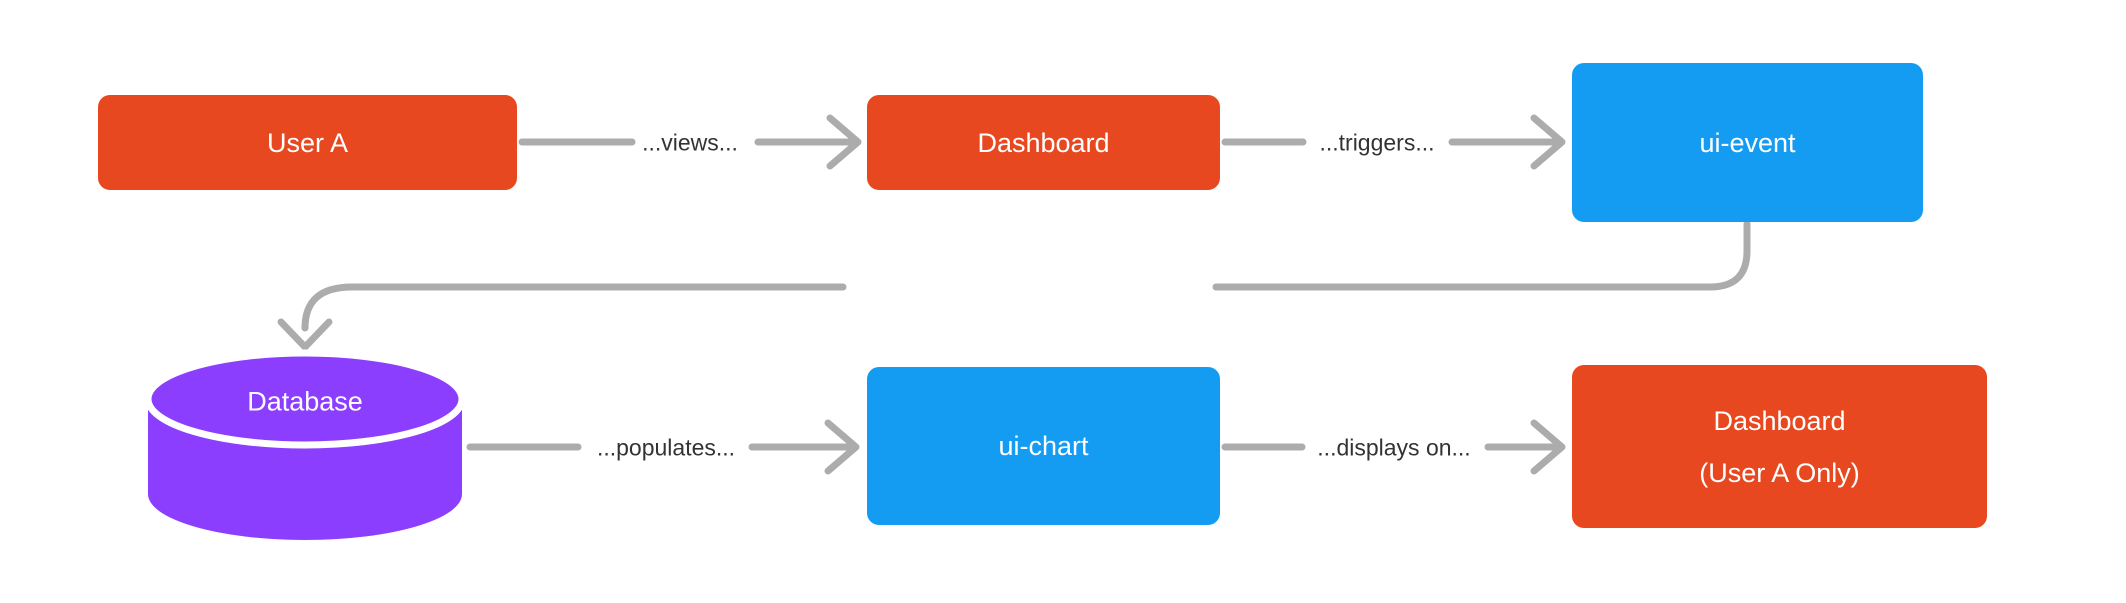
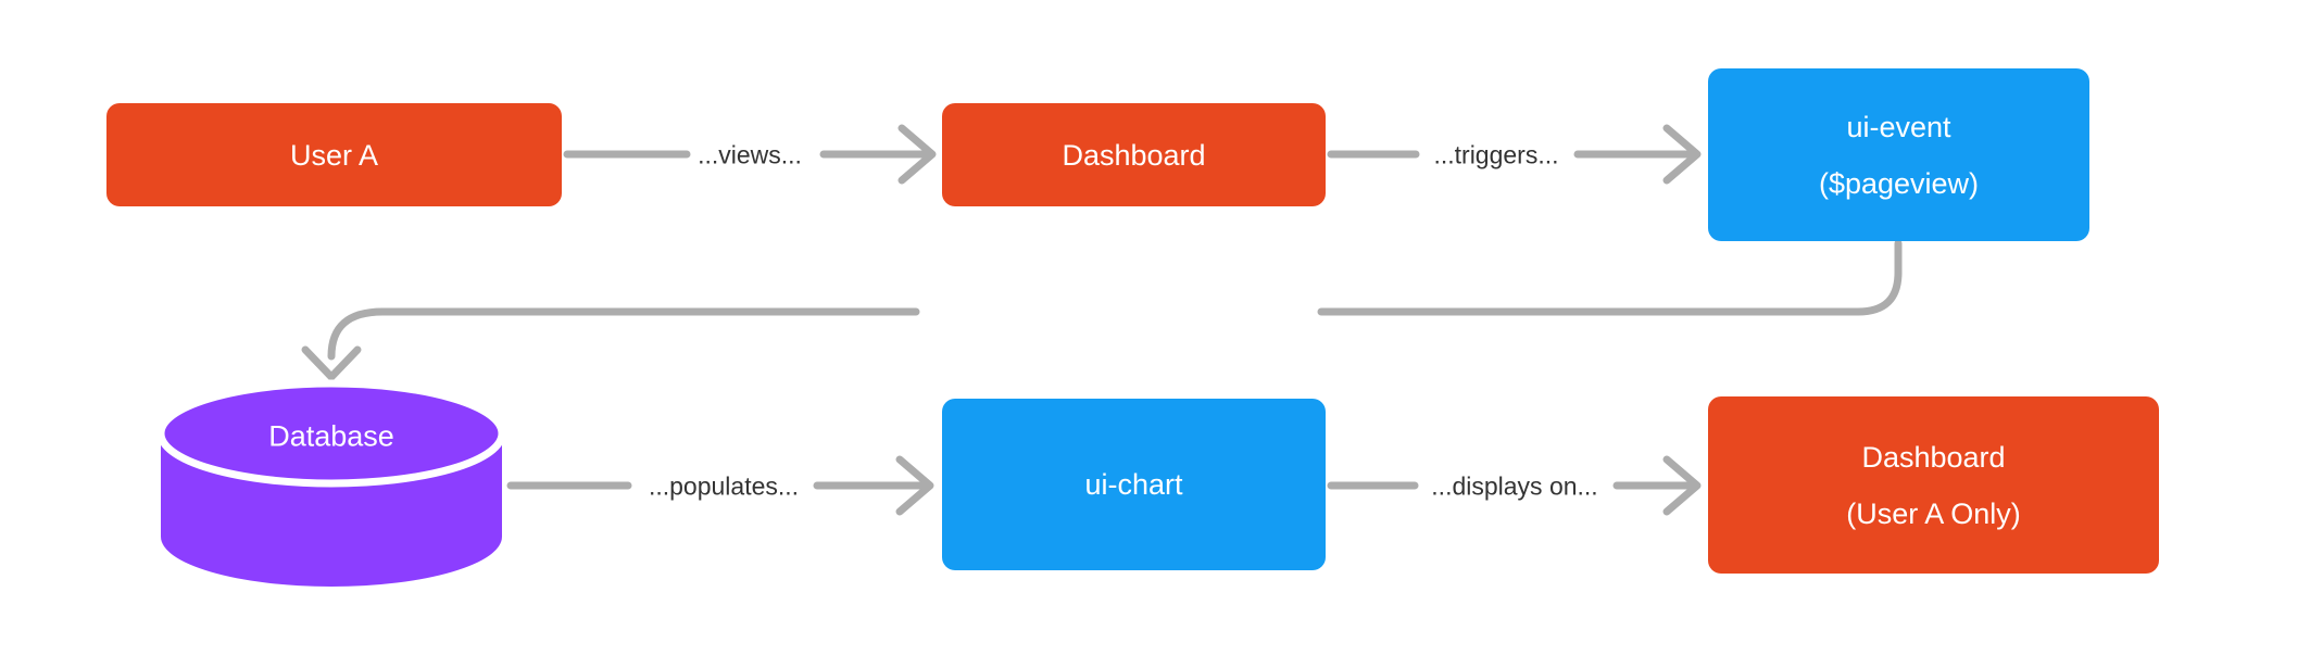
  Database
  User A
  Dashboard
  ui-event
+ ($pageview)
  ui-chart
  Dashboard
  (User A Only)
  ...views...
  ...triggers...
  ...populates...
  ...displays on...
